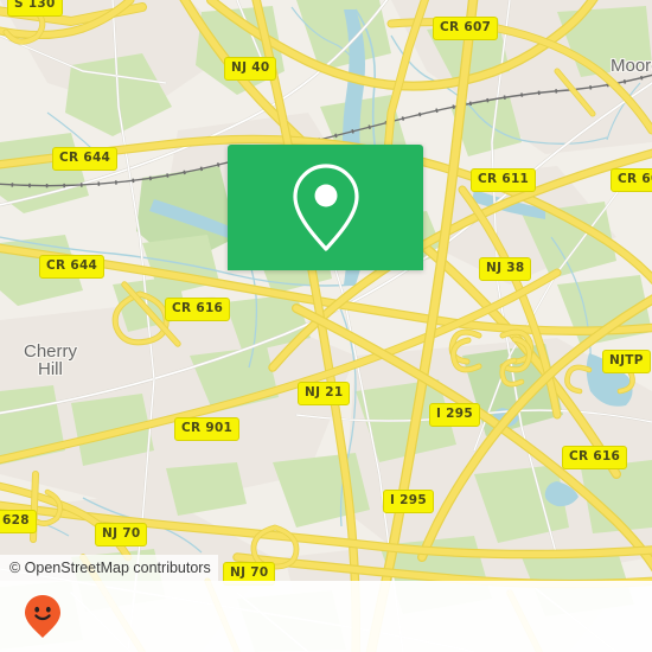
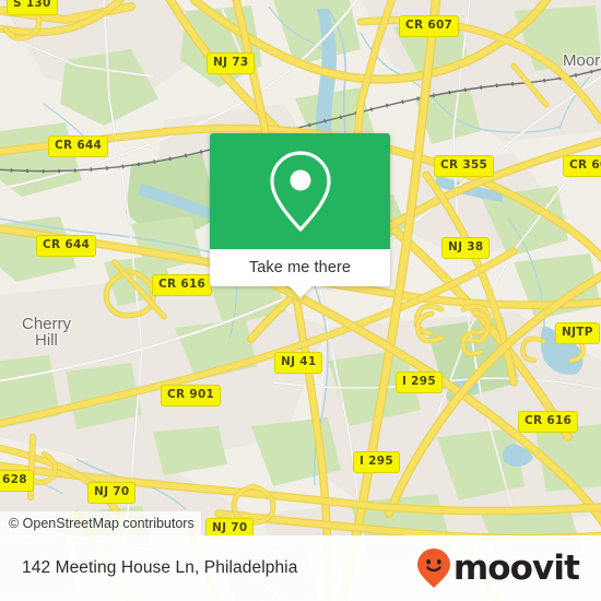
  S 130
- NJ 40
+ NJ 73
  CR 607
  CR 644
- CR 611
+ CR 355
  NJ 38
  CR 644
  CR 616
  NJTP
- NJ 21
+ NJ 41
  I 295
  CR 901
  CR 616
  I 295
  628
  NJ 70
  NJ 70
  Moor
  Cherry
  Hill
  © OpenStreetMap contributors
+ Take me there
+ 142 Meeting House Ln, Philadelphia
+ moovit
